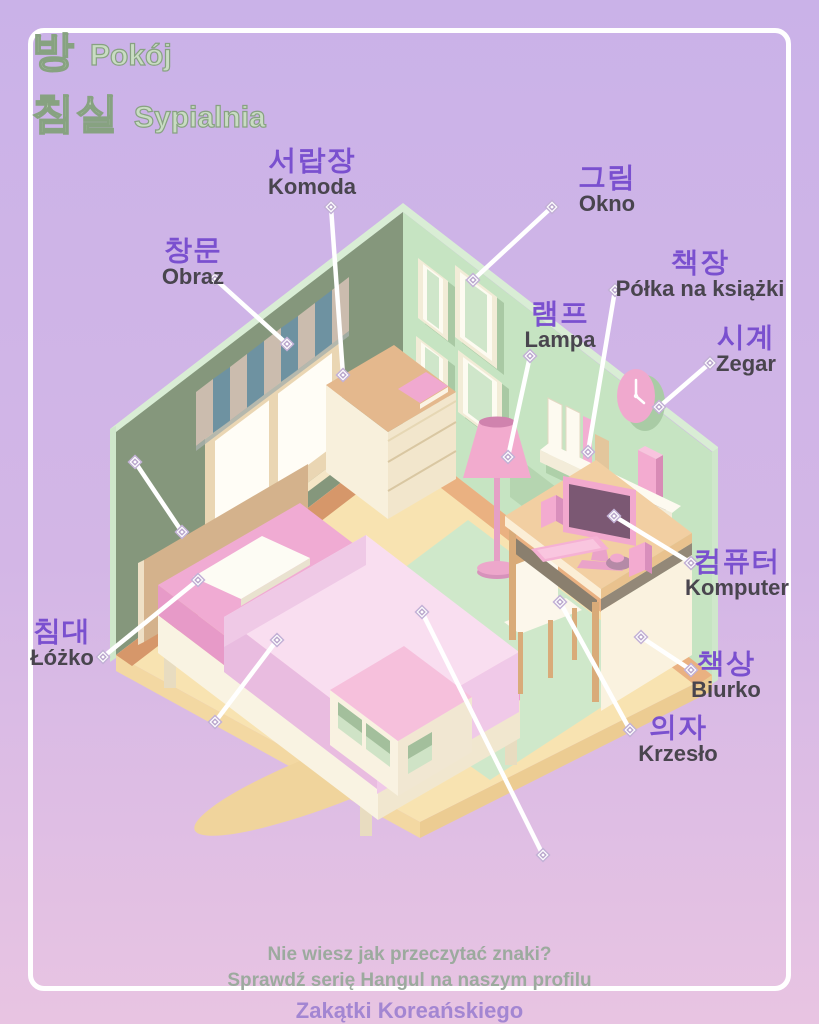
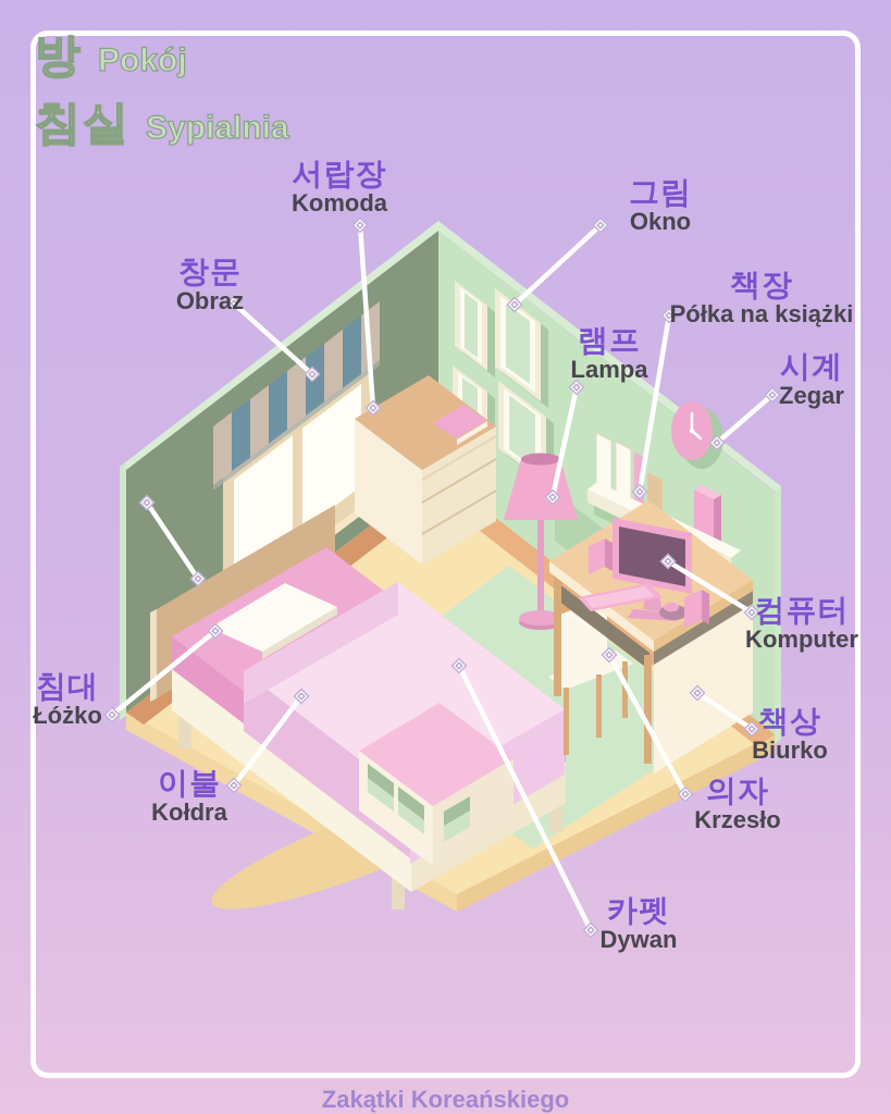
  방
  Pokój
  침실
  Sypialnia
  서랍장
  Komoda
  그림
  Okno
  창문
  Obraz
  책장
  Półka na książki
  램프
  Lampa
  시계
  Zegar
  침대
  Łóżko
+ 이불
+ Kołdra
+ 카펫
+ Dywan
  컴퓨터
  Komputer
  책상
  Biurko
  의자
  Krzesło
- Nie wiesz jak przeczytać znaki?
- Sprawdź serię Hangul na naszym profilu
  Zakątki Koreańskiego
